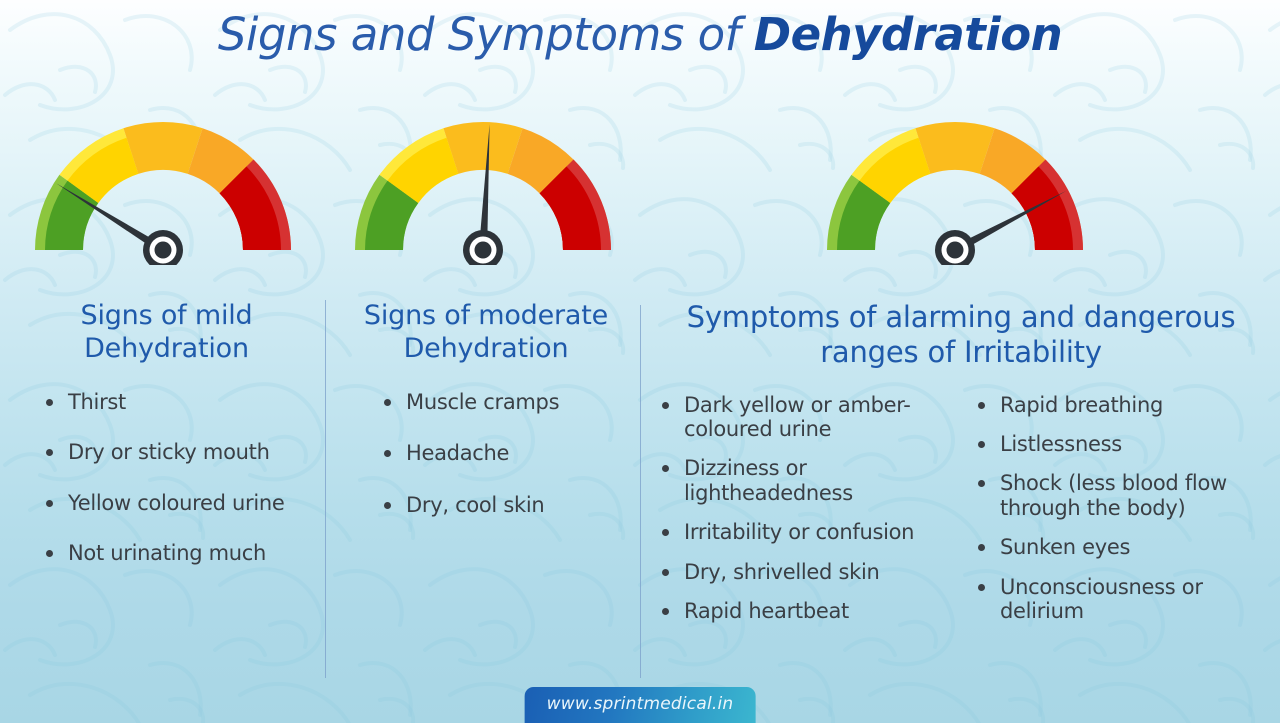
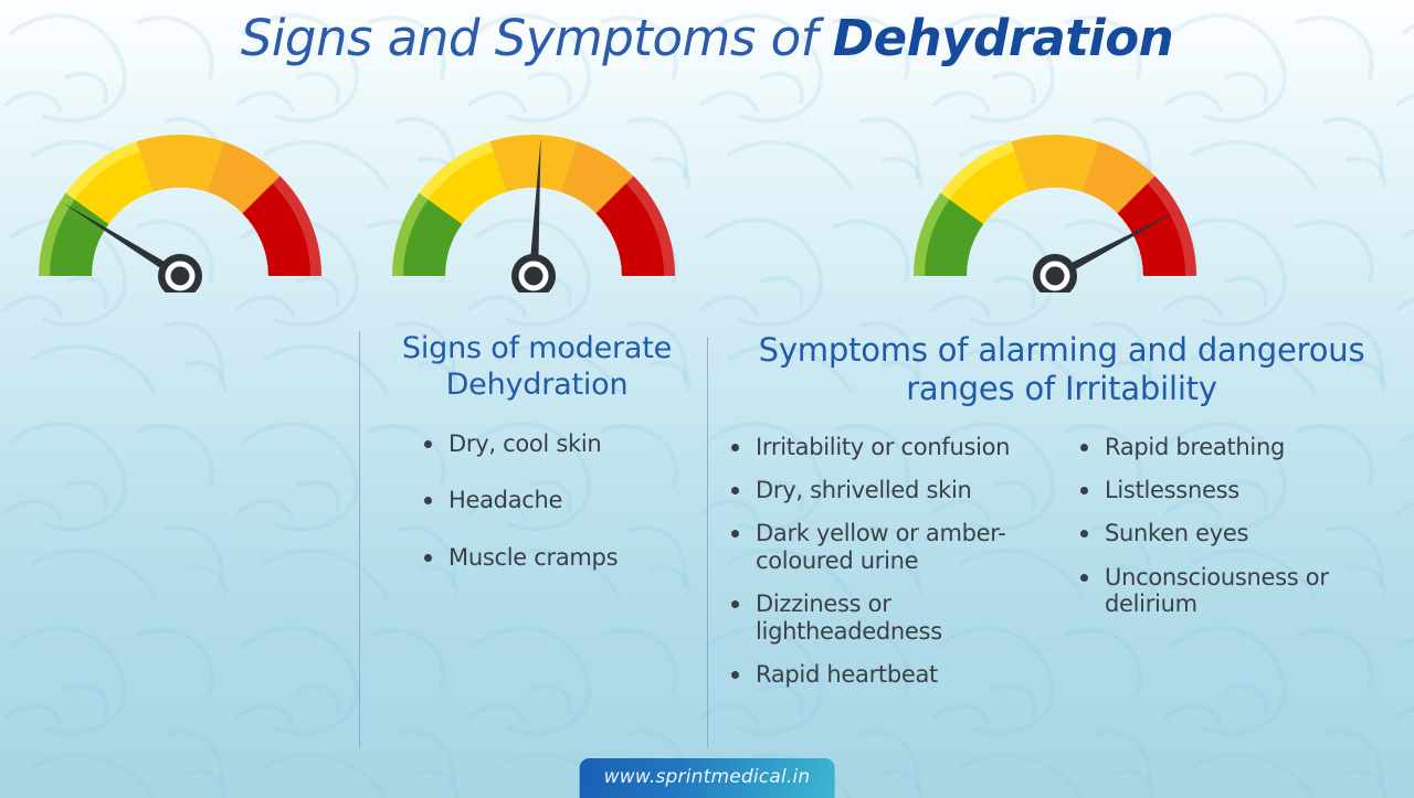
  Signs and Symptoms of Dehydration
- Signs of mild Dehydration
- Thirst
- Dry or sticky mouth
- Yellow coloured urine
- Not urinating much
  Signs of moderate Dehydration
- Muscle cramps
+ Dry, cool skin
  Headache
- Dry, cool skin
+ Muscle cramps
  Symptoms of alarming and dangerous ranges of Irritability
- Dark yellow or amber-coloured urine
+ Irritability or confusion
- Dizziness or lightheadedness
+ Dry, shrivelled skin
- Irritability or confusion
+ Dark yellow or amber-coloured urine
- Dry, shrivelled skin
+ Dizziness or lightheadedness
  Rapid heartbeat
  Rapid breathing
  Listlessness
- Shock (less blood flow through the body)
  Sunken eyes
  Unconsciousness or delirium
  www.sprintmedical.in
